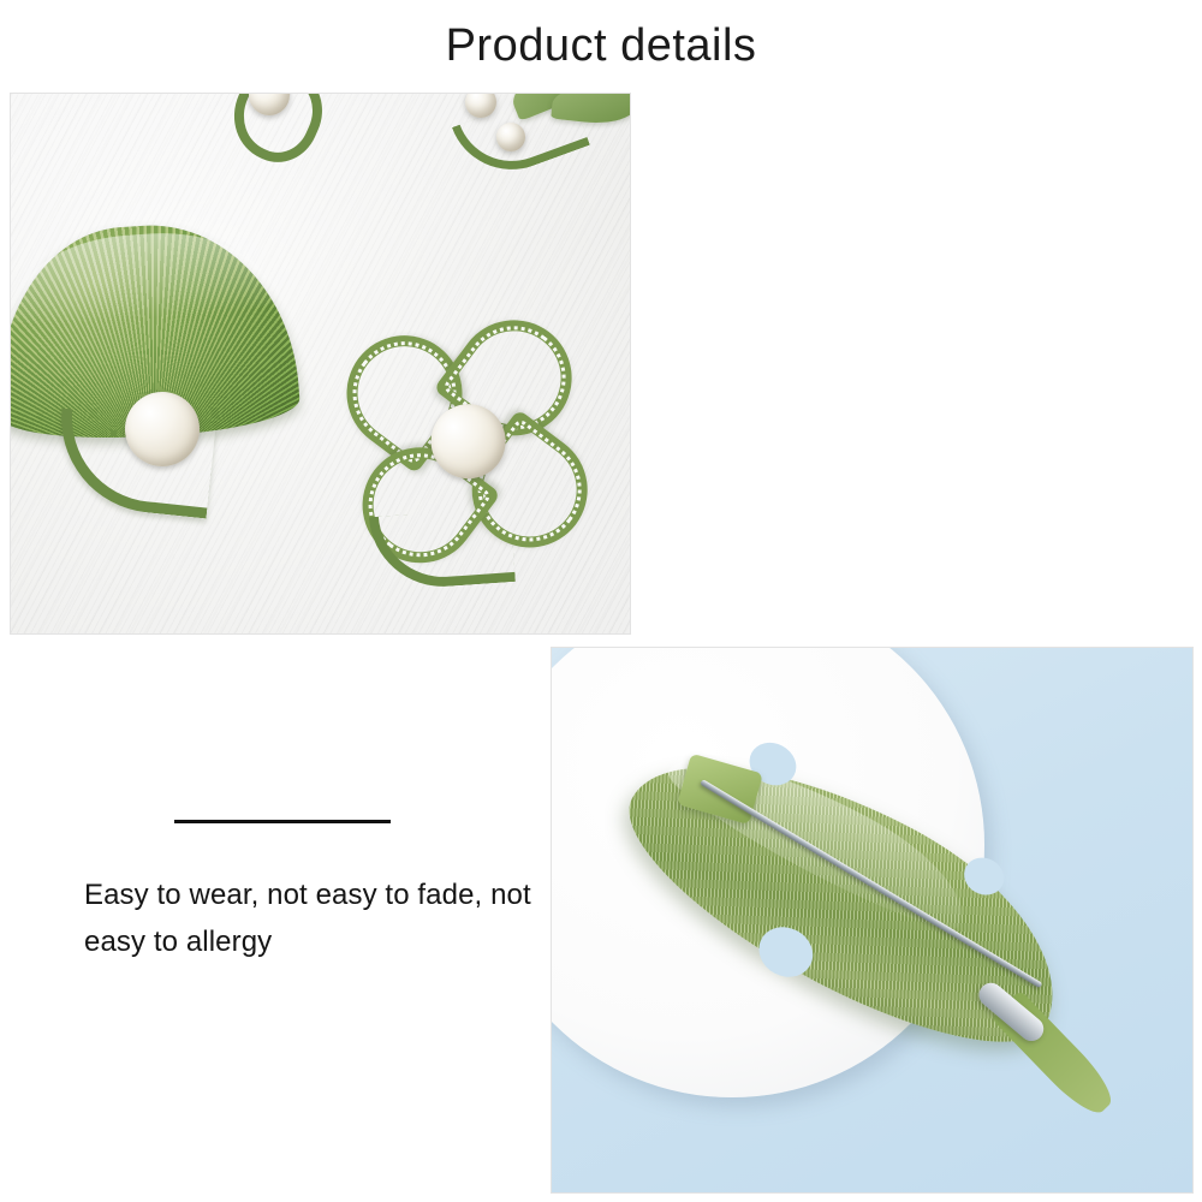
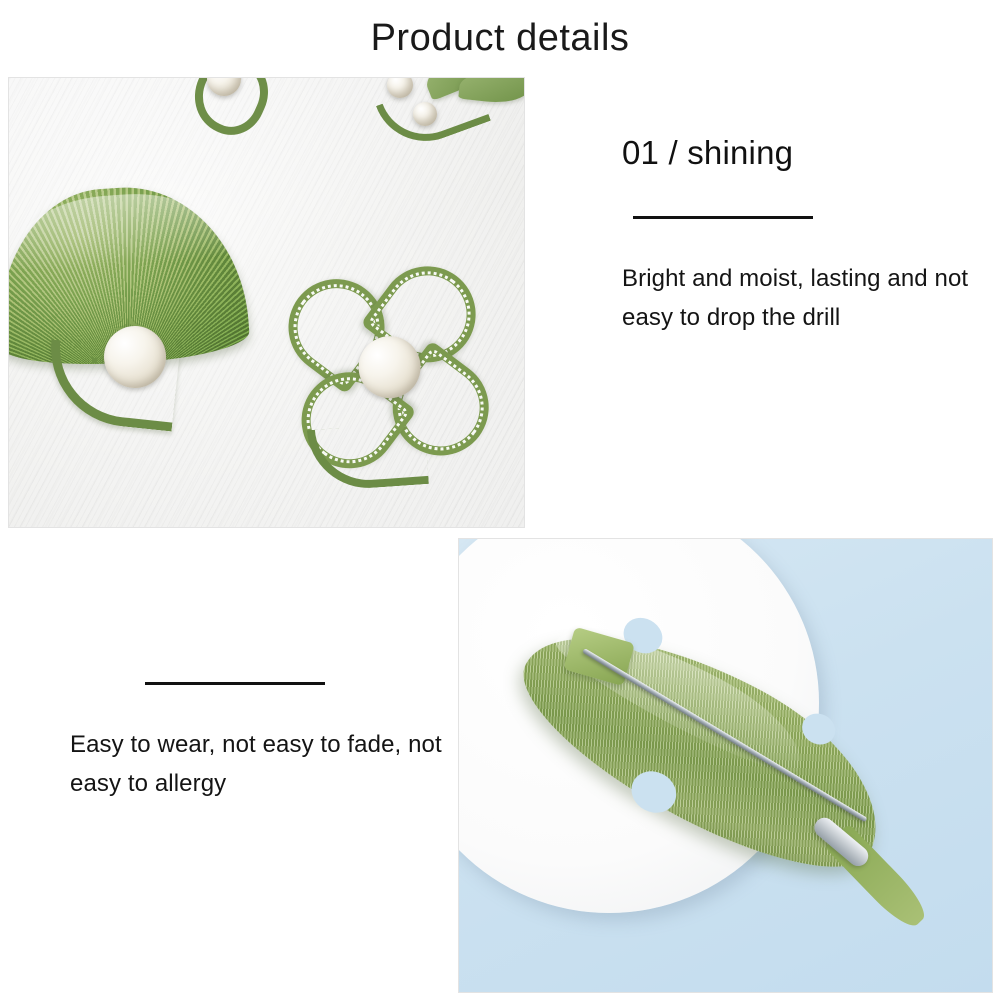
  Product details
+ 01 / shining
+ Bright and moist, lasting and not easy to drop the drill
  Easy to wear, not easy to fade, not easy to allergy
